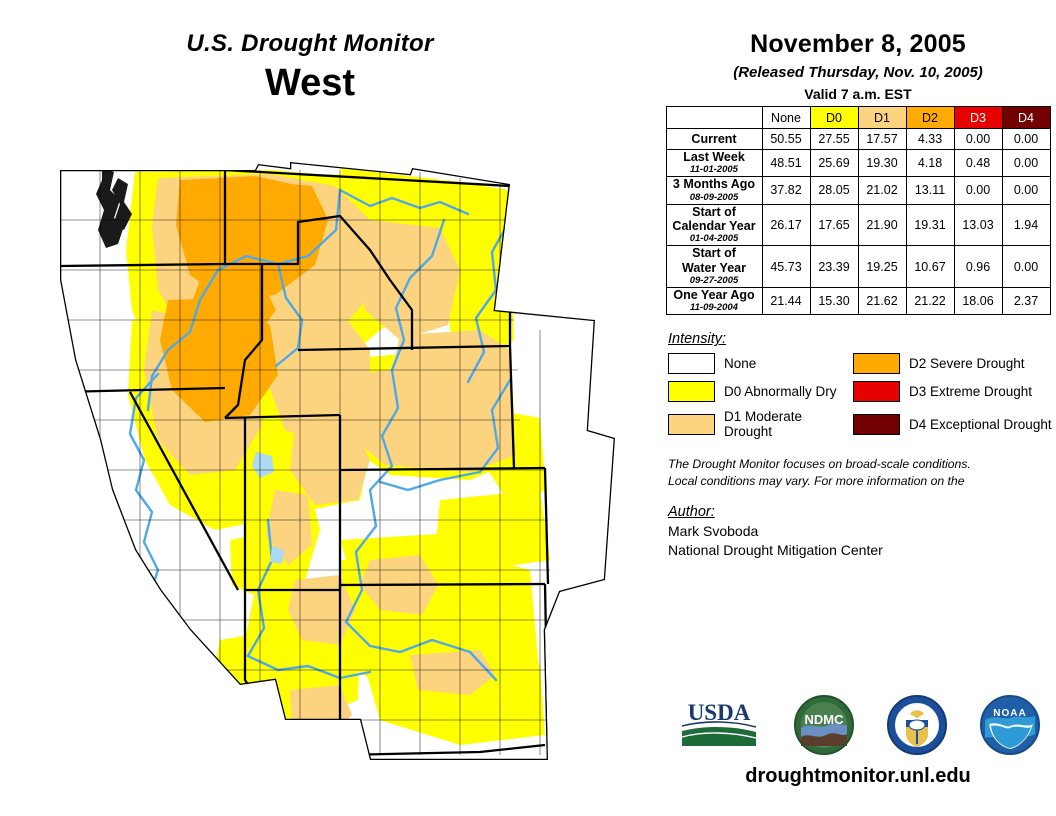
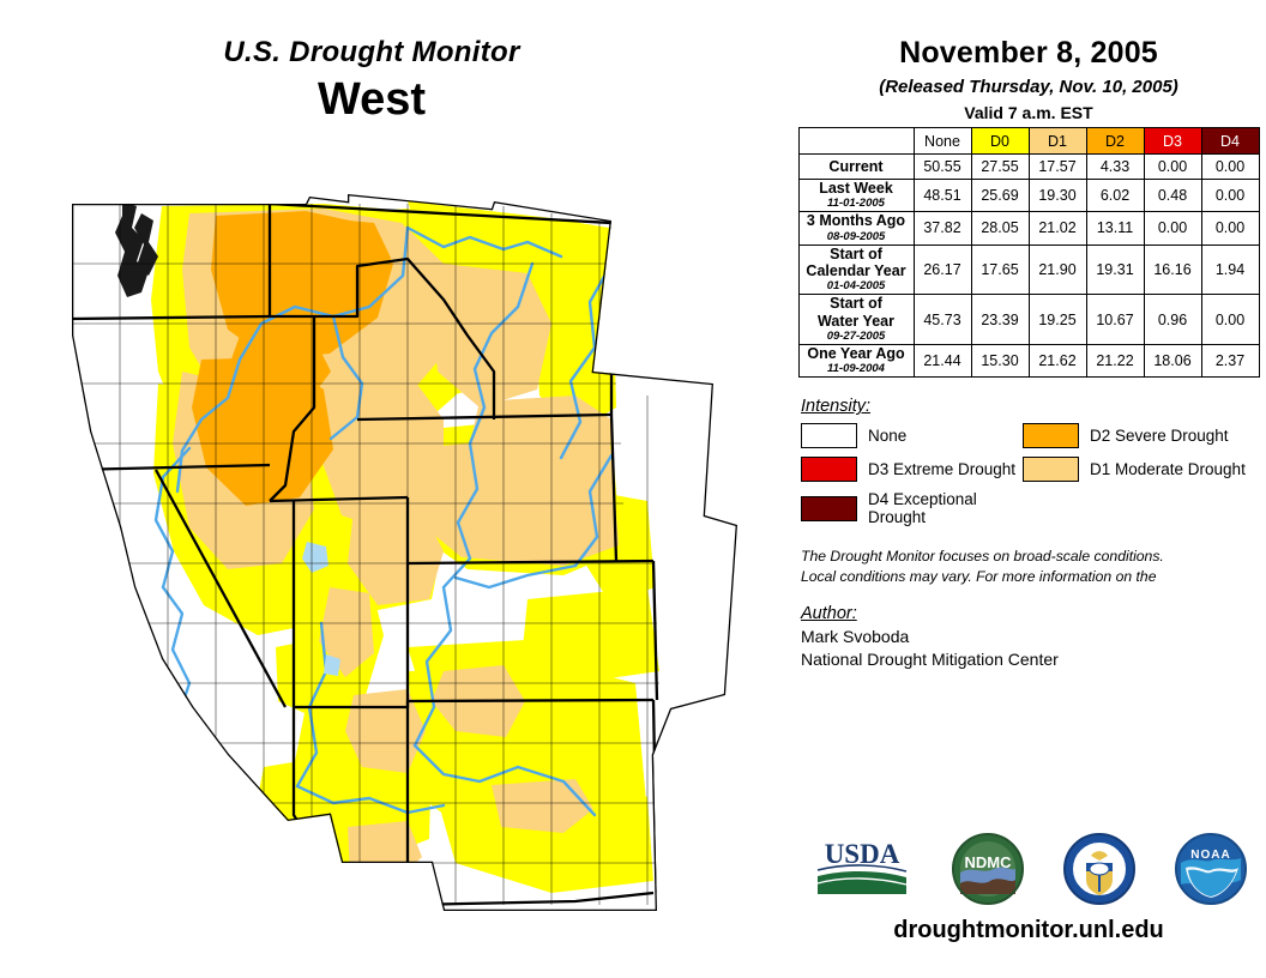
  U.S. Drought Monitor
  West
  November 8, 2005
  (Released Thursday, Nov. 10, 2005)
  Valid 7 a.m. EST
  	None	D0	D1	D2	D3	D4
  Current	50.55	27.55	17.57	4.33	0.00	0.00
- Last Week11-01-2005	48.51	25.69	19.30	4.18	0.48	0.00
+ Last Week11-01-2005	48.51	25.69	19.30	6.02	0.48	0.00
  3 Months Ago08-09-2005	37.82	28.05	21.02	13.11	0.00	0.00
- Start ofCalendar Year01-04-2005	26.17	17.65	21.90	19.31	13.03	1.94
+ Start ofCalendar Year01-04-2005	26.17	17.65	21.90	19.31	16.16	1.94
  Start ofWater Year09-27-2005	45.73	23.39	19.25	10.67	0.96	0.00
  One Year Ago11-09-2004	21.44	15.30	21.62	21.22	18.06	2.37
  Intensity:
  None
  D2 Severe Drought
- D0 Abnormally Dry
  D3 Extreme Drought
  D1 Moderate Drought
  D4 Exceptional Drought
  The Drought Monitor focuses on broad-scale conditions.
  Local conditions may vary. For more information on the
  Author:
  Mark Svoboda
  National Drought Mitigation Center
  USDA
  NDMC
  NOAA
  droughtmonitor.unl.edu
